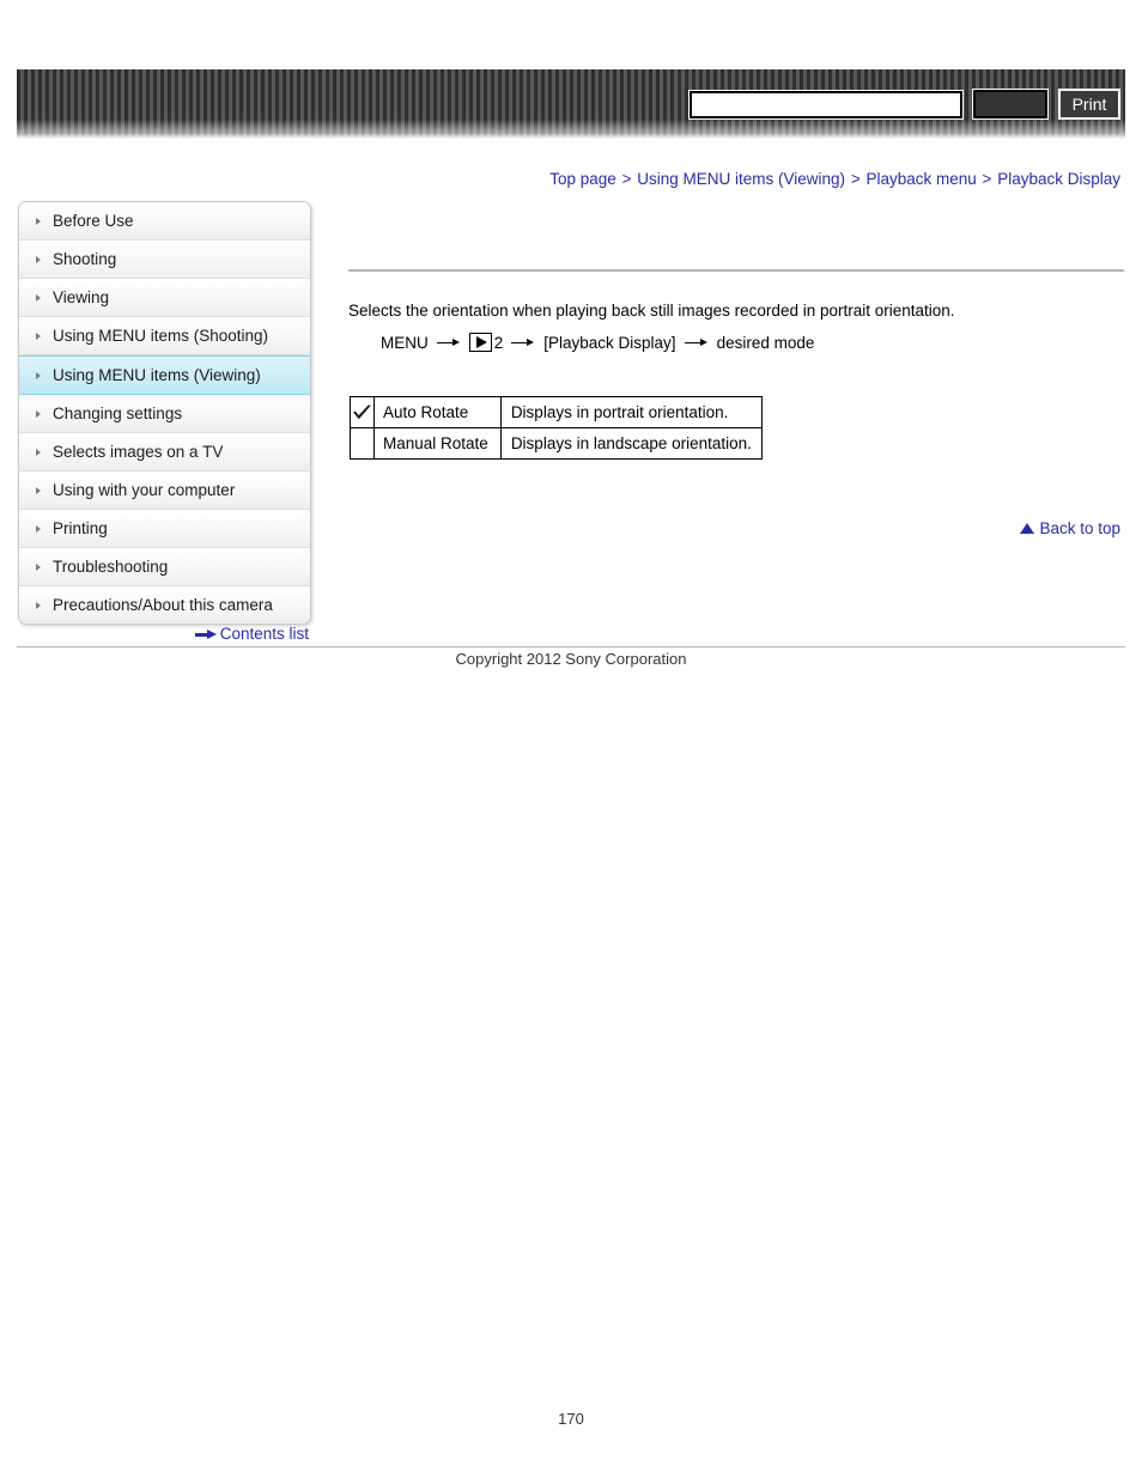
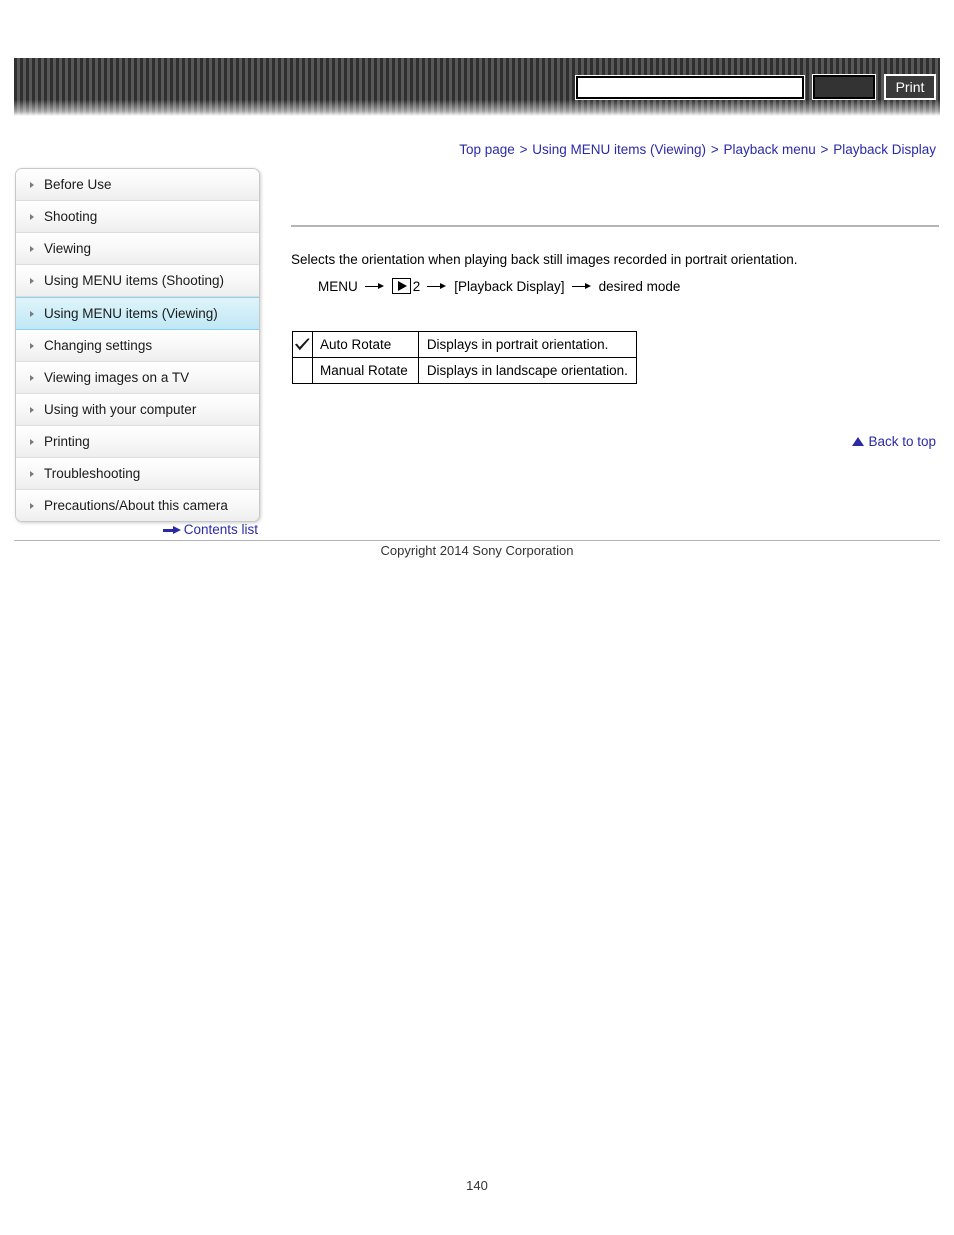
  Print
  Top page > Using MENU items (Viewing) > Playback menu > Playback Display
  Before Use
  Shooting
  Viewing
  Using MENU items (Shooting)
  Using MENU items (Viewing)
  Changing settings
- Selects images on a TV
+ Viewing images on a TV
  Using with your computer
  Printing
  Troubleshooting
  Precautions/About this camera
  Contents list
  Selects the orientation when playing back still images recorded in portrait orientation.
  MENU
  2
  [Playback Display]
  desired mode
  	Auto Rotate	Displays in portrait orientation.
  	Manual Rotate	Displays in landscape orientation.
  Back to top
- Copyright 2012 Sony Corporation
+ Copyright 2014 Sony Corporation
- 170
+ 140
